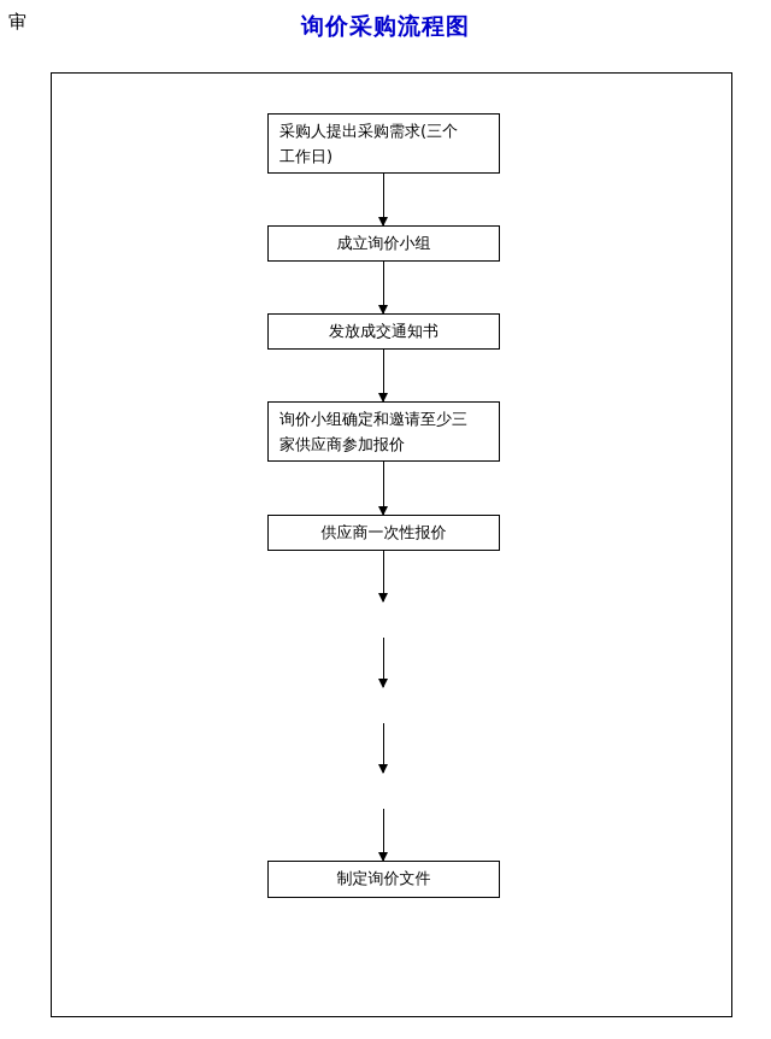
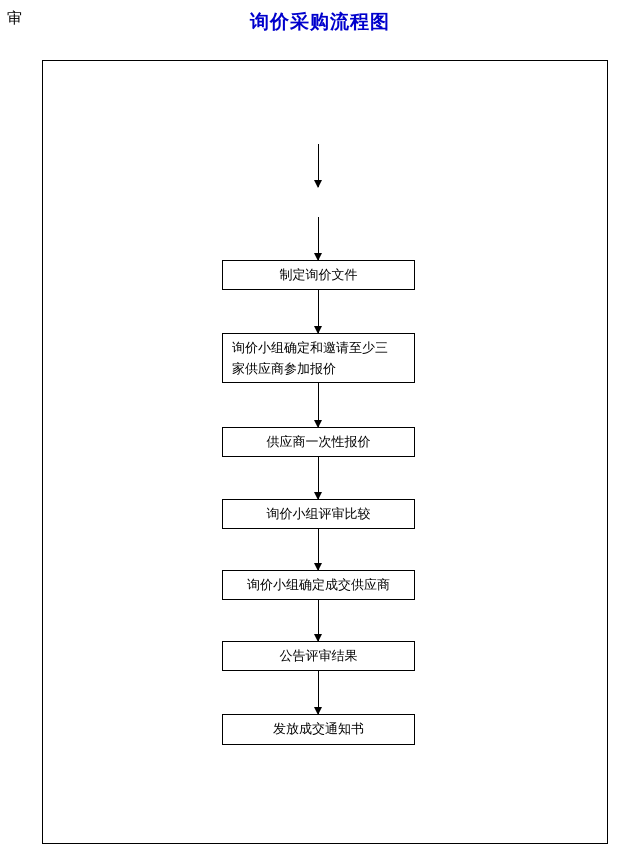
  审
  询价采购流程图
- 采购人提出采购需求(三个
- 工作日)
- 成立询价小组
- 发放成交通知书
+ 制定询价文件
  询价小组确定和邀请至少三
  家供应商参加报价
  供应商一次性报价
+ 询价小组评审比较
+ 询价小组确定成交供应商
+ 公告评审结果
- 制定询价文件
+ 发放成交通知书
